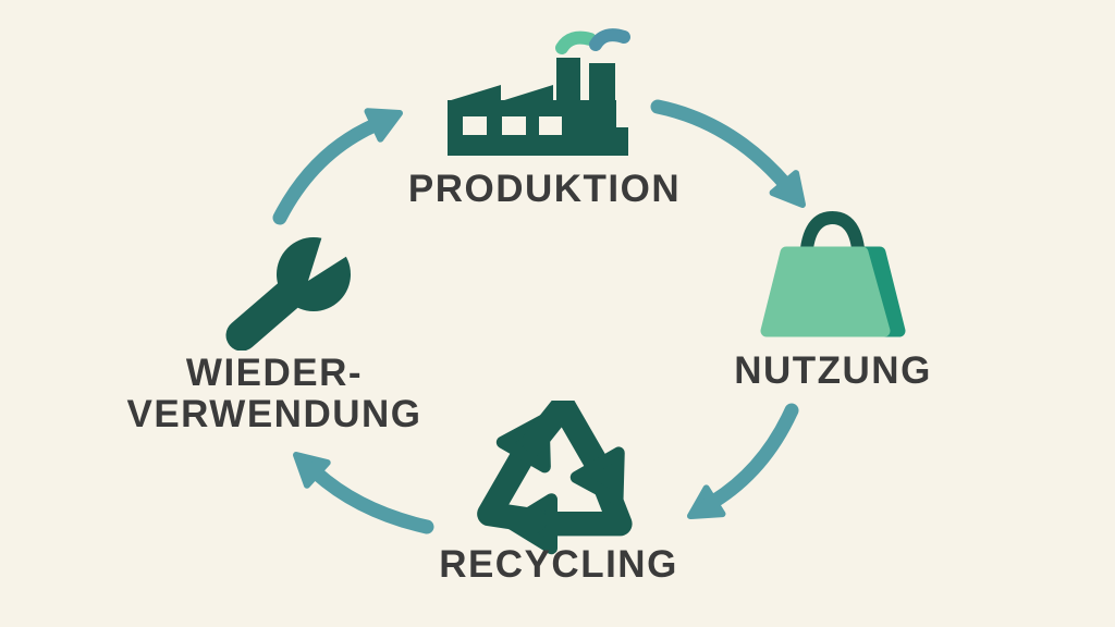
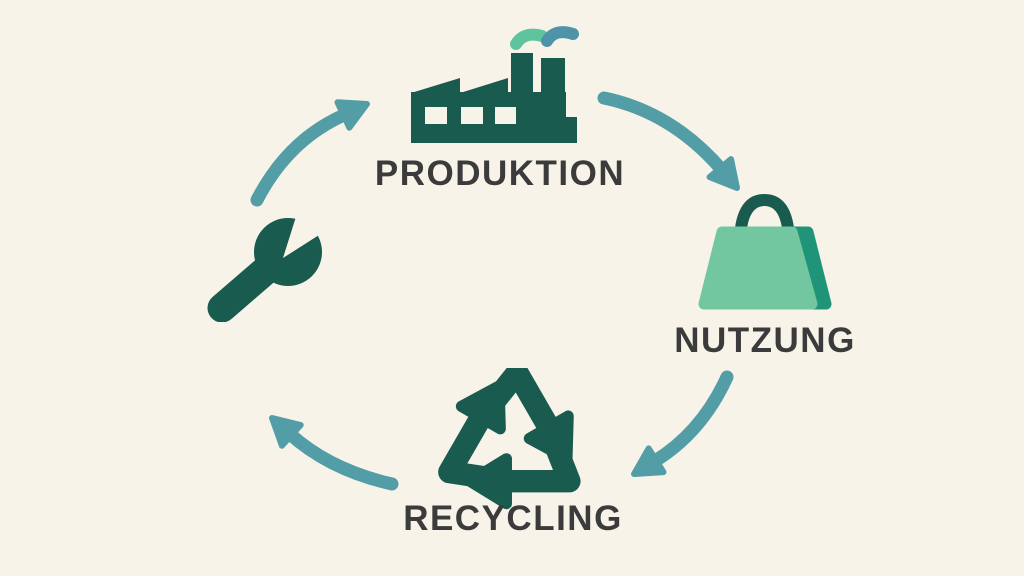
  PRODUKTION
  NUTZUNG
- WIEDER-
- VERWENDUNG
  RECYCLING
